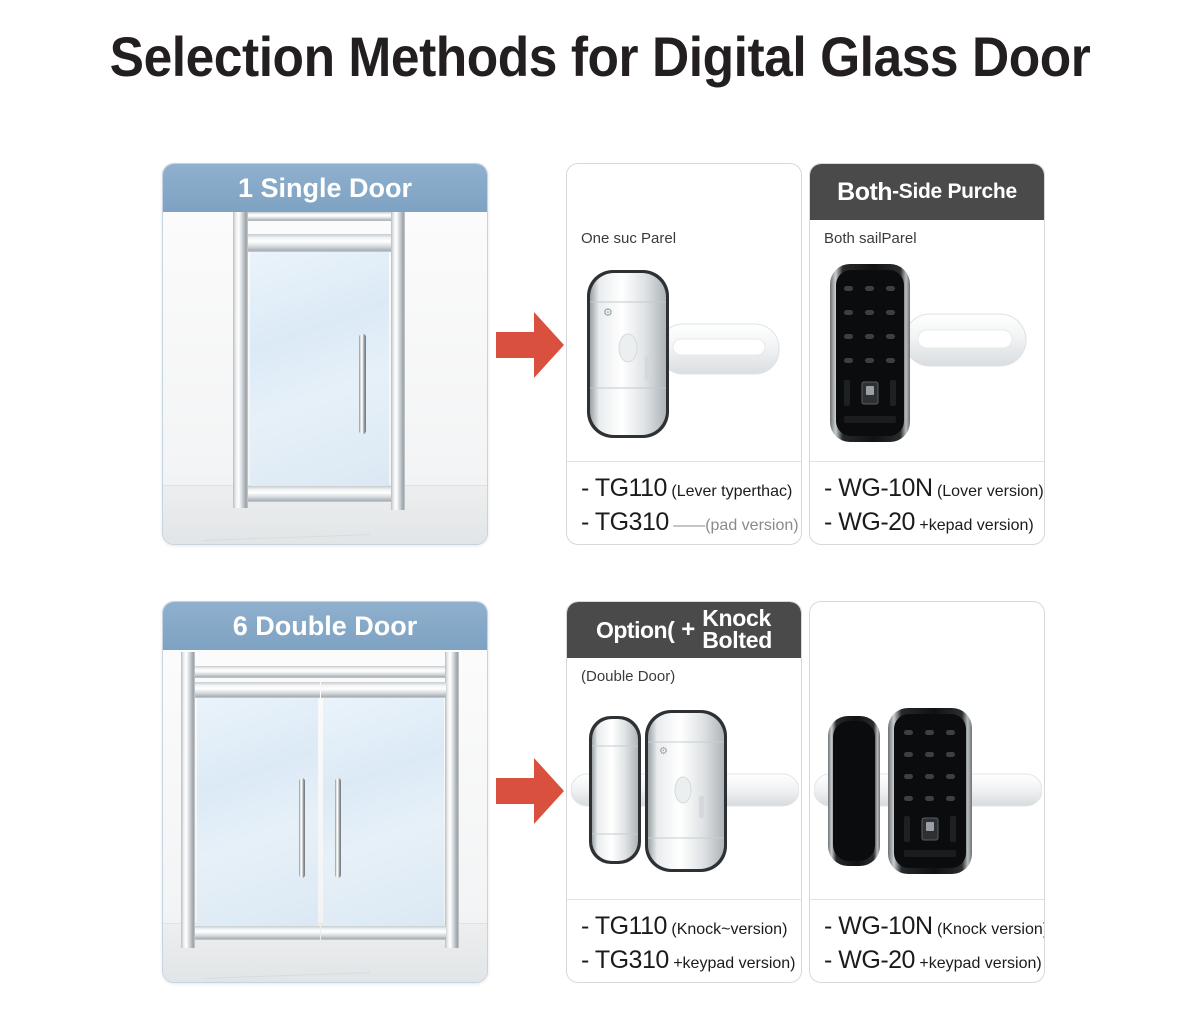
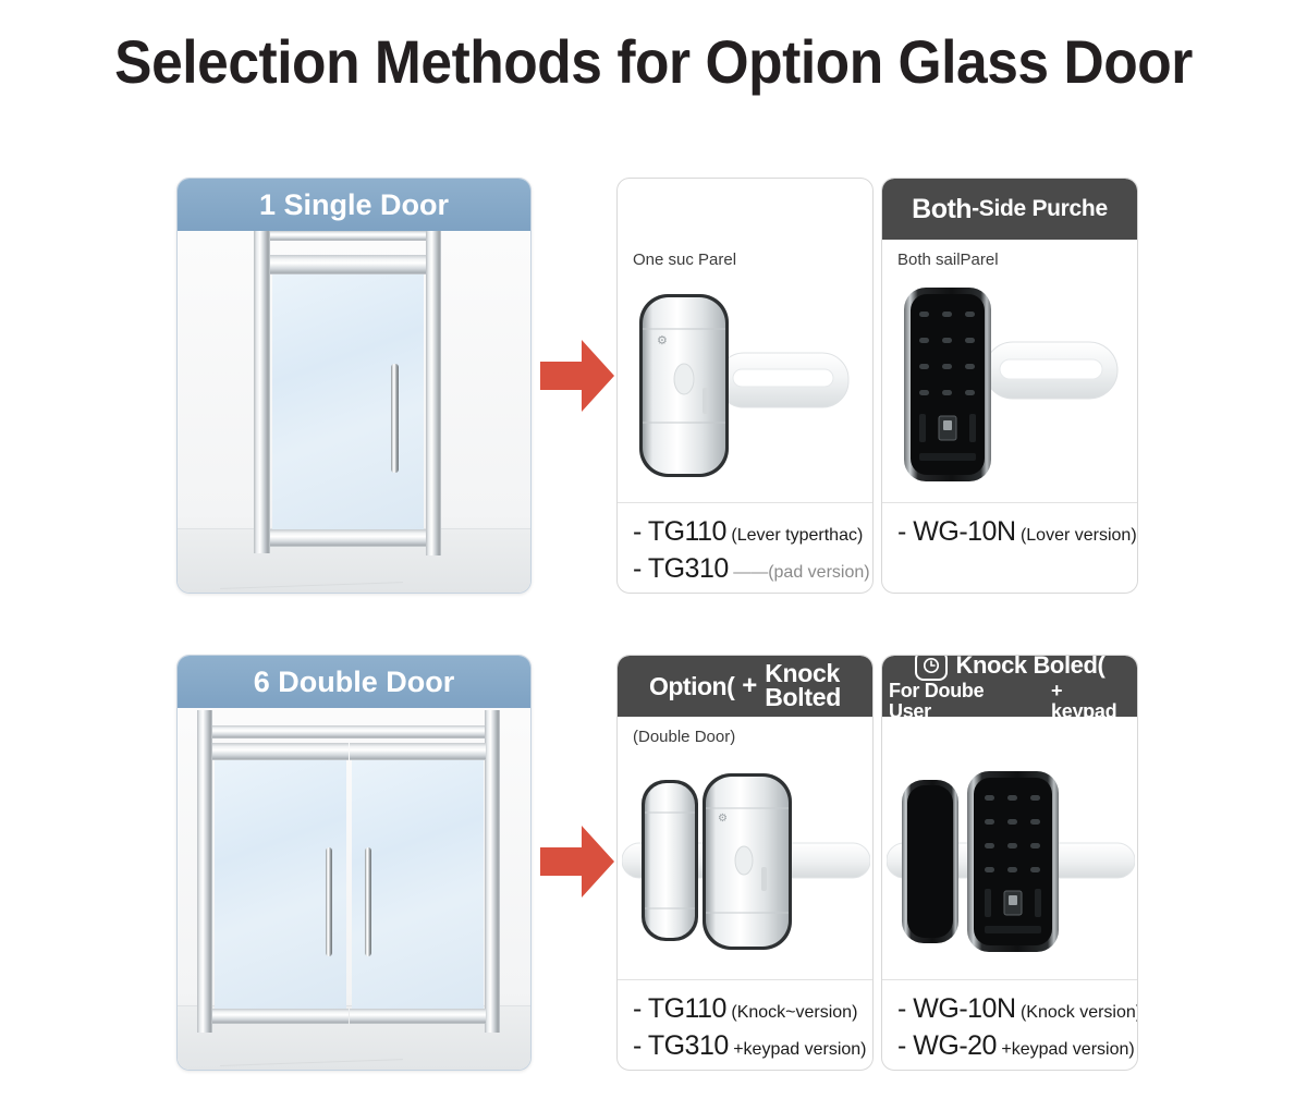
- Selection Methods for Digital Glass Door
+ Selection Methods for Option Glass Door
  1 Single Door
  One suc Parel
  ⚙
  - TG110 (Lever typerthac)
  - TG310 ——(pad version)
  Both
  -Side Purche
  Both sailParel
  - WG-10N (Lover version)
- - WG-20 +kepad version)
  6 Double Door
  Option(
  +
  Knock
  Bolted
  (Double Door)
  ⚙
  - TG110 (Knock~version)
  - TG310 +keypad version)
+ Knock Boled(
+ For Doube User
+ + keypad
  - WG-10N (Knock version
  - WG-20 +keypad version)
